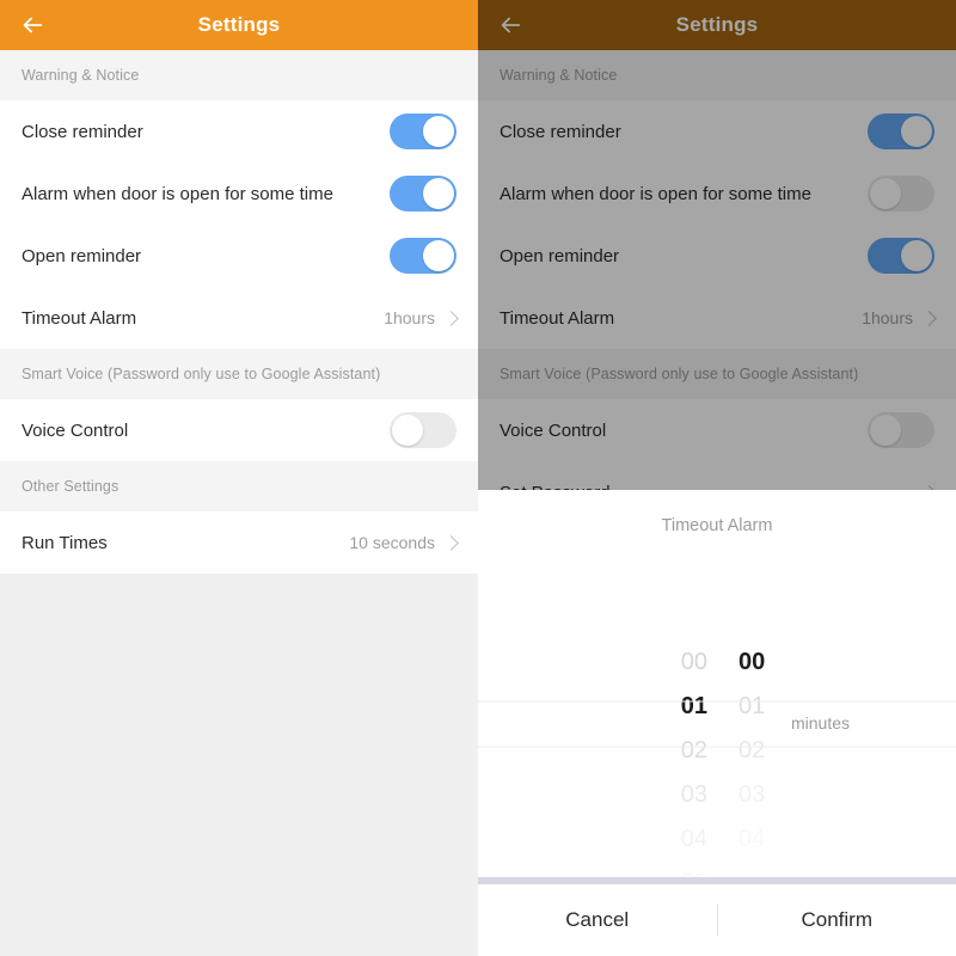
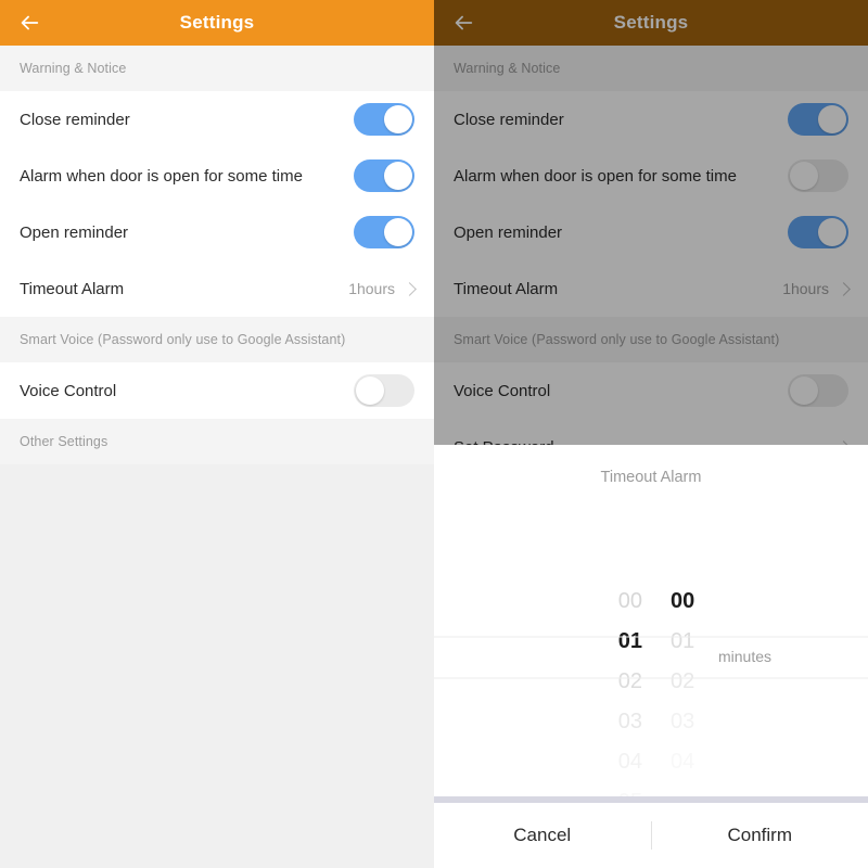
  Settings
  Warning & Notice
  Close reminder
  Alarm when door is open for some time
  Open reminder
  Timeout Alarm
  1hours
  Smart Voice (Password only use to Google Assistant)
  Voice Control
  Other Settings
- Run Times
- 10 seconds
  Settings
  Warning & Notice
  Close reminder
  Alarm when door is open for some time
  Open reminder
  Timeout Alarm
  1hours
  Smart Voice (Password only use to Google Assistant)
  Voice Control
  Timeout Alarm
  00
  01
  02
  00
  01
  minutes
  Cancel
  Confirm
